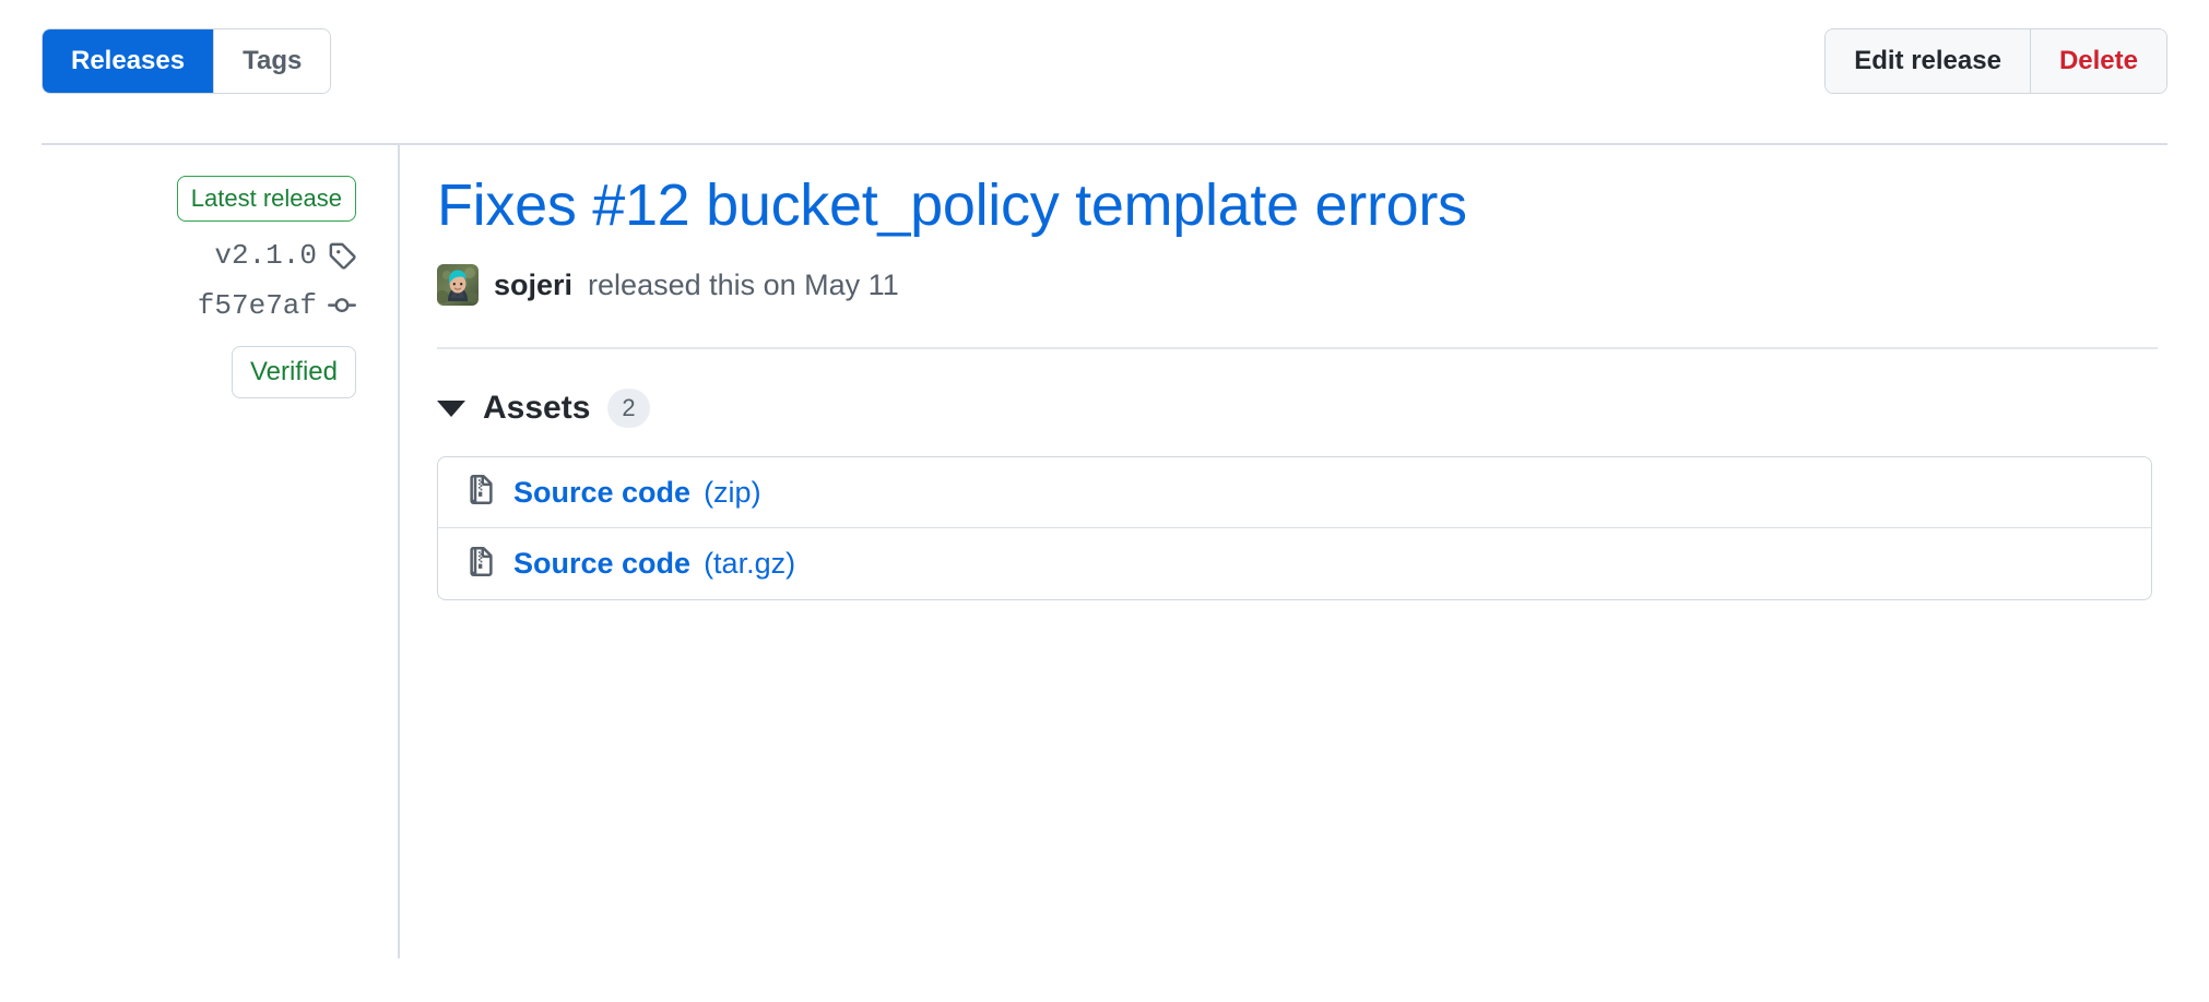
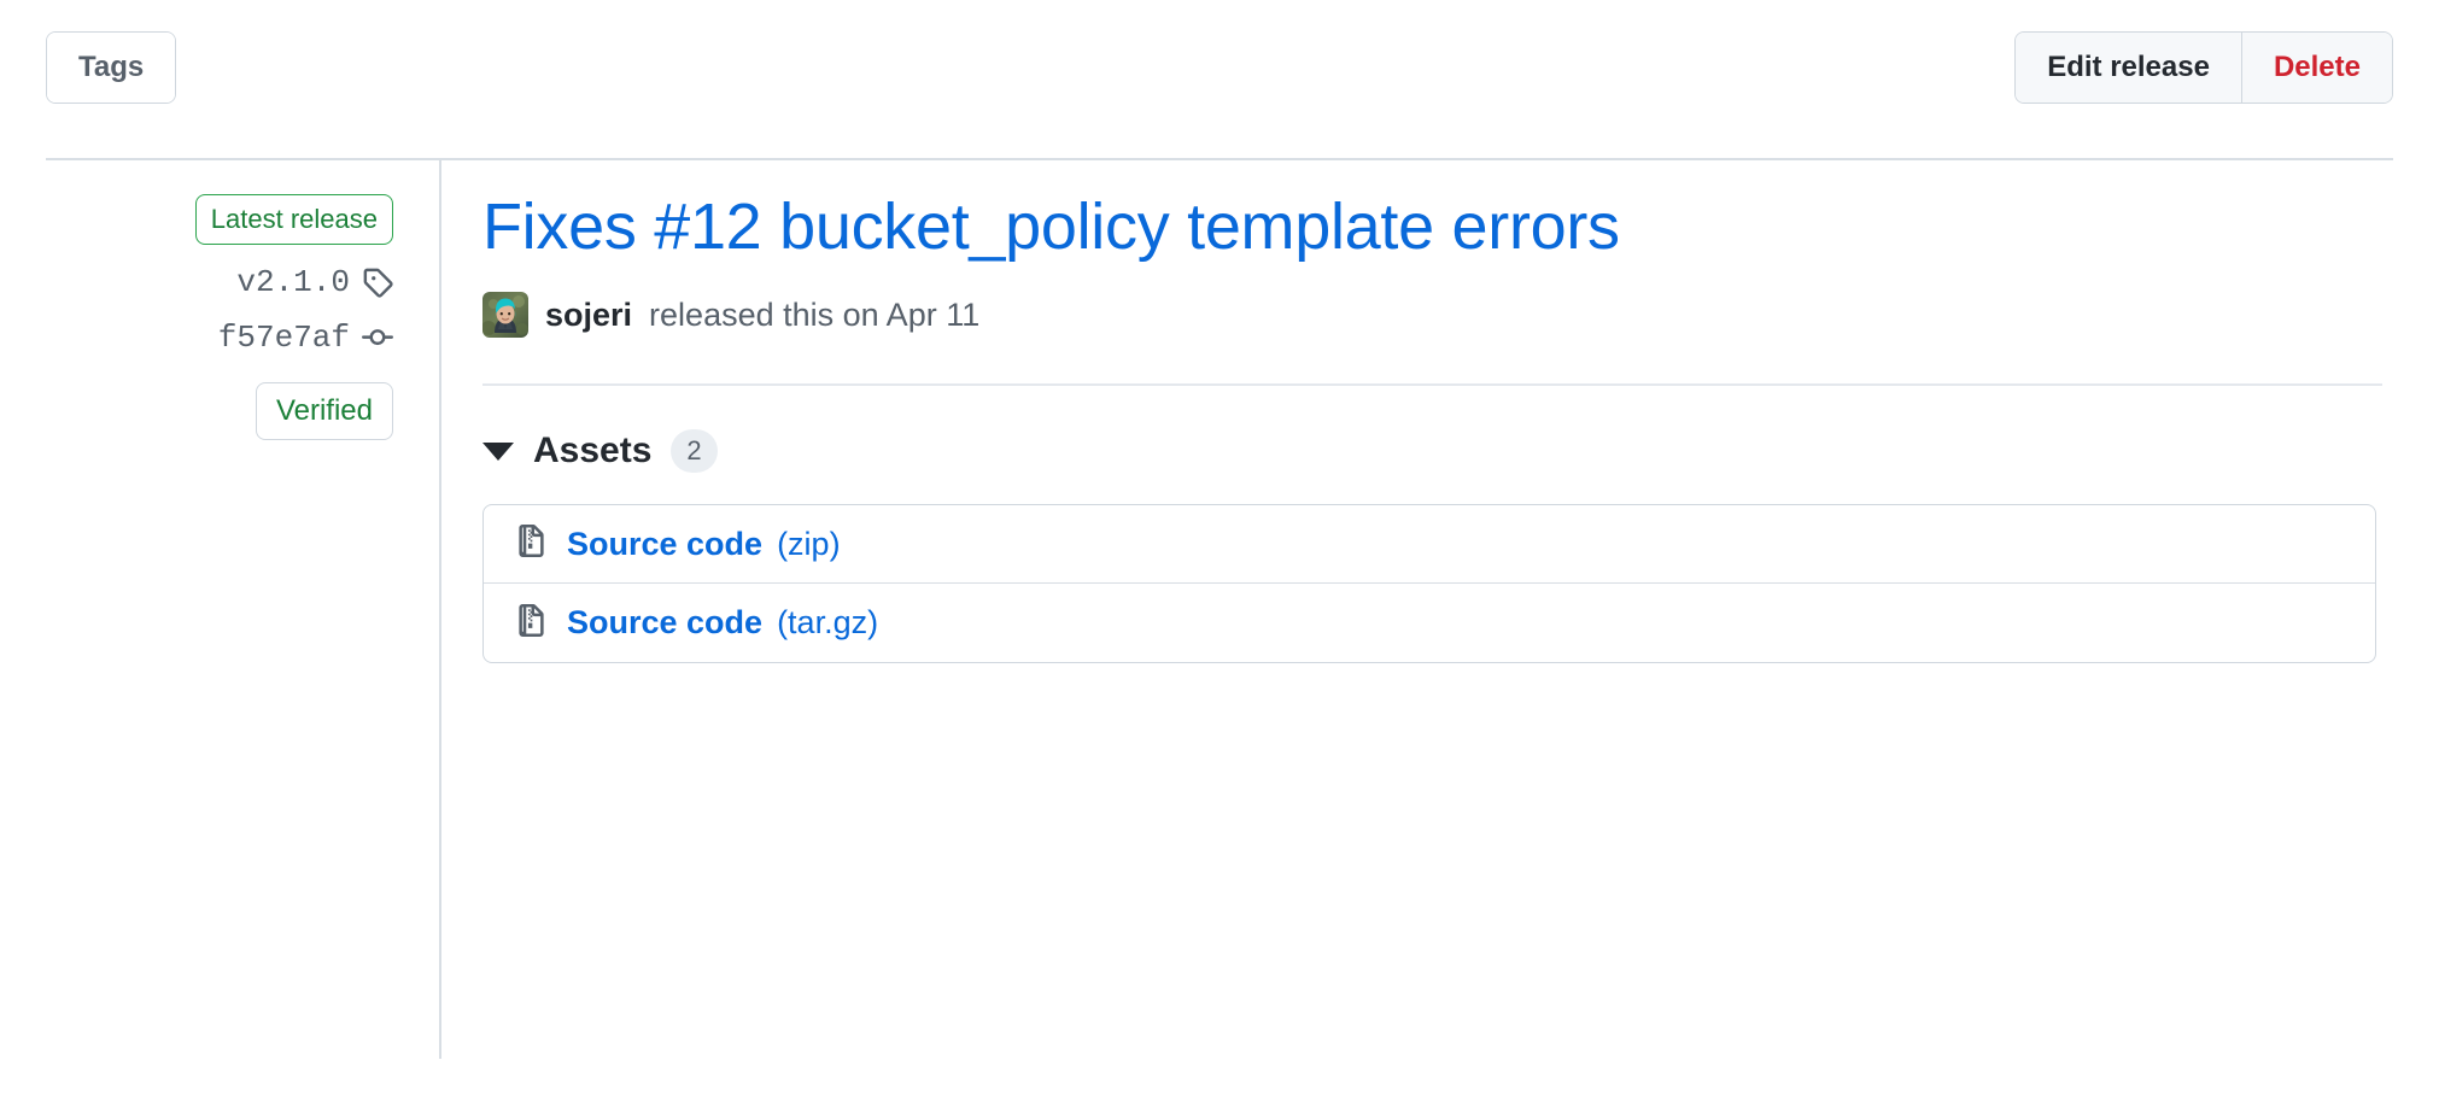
- Releases
  Tags
  Edit release
  Delete
  Latest release
  v2.1.0
  f57e7af
  Verified
  Fixes #12 bucket_policy template errors
  sojeri
- released this on May 11
+ released this on Apr 11
  Assets
  2
  Source code
  (zip)
  Source code
  (tar.gz)
